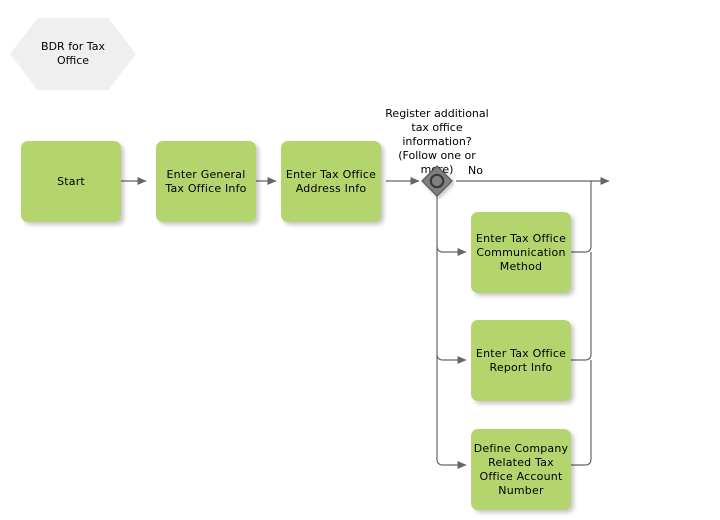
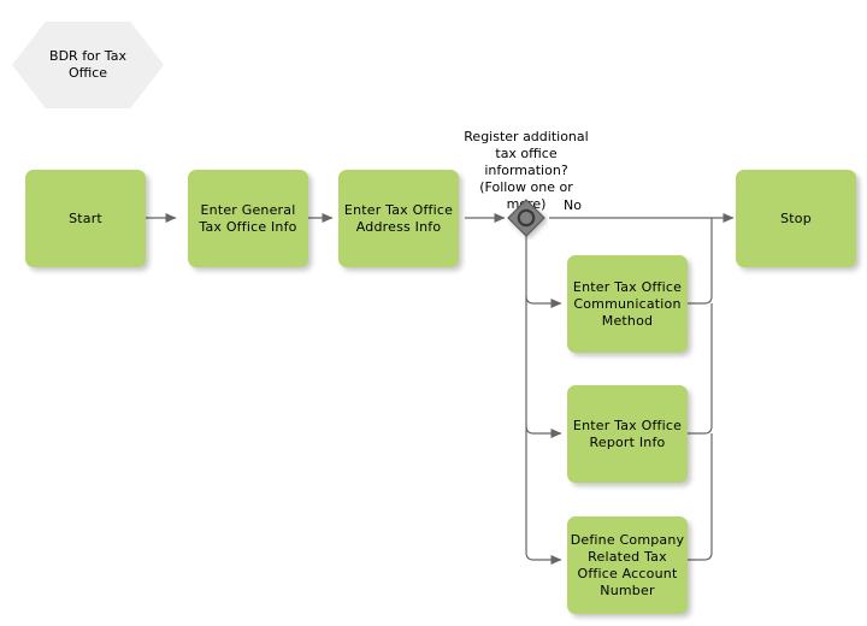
  BDR for Tax
  Office
  Register additional
  tax office
  information?
  (Follow one or
  No
  Start
  Enter General
  Tax Office Info
  Enter Tax Office
  Address Info
  Enter Tax Office
  Communication
  Method
  Enter Tax Office
  Report Info
  Define Company
  Related Tax
  Office Account
  Number
+ Stop
